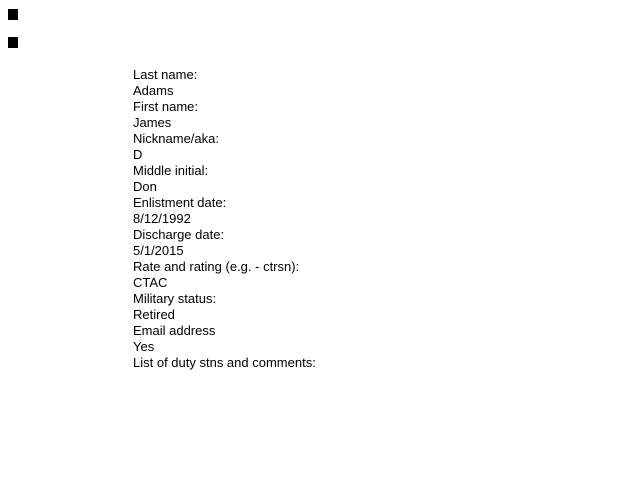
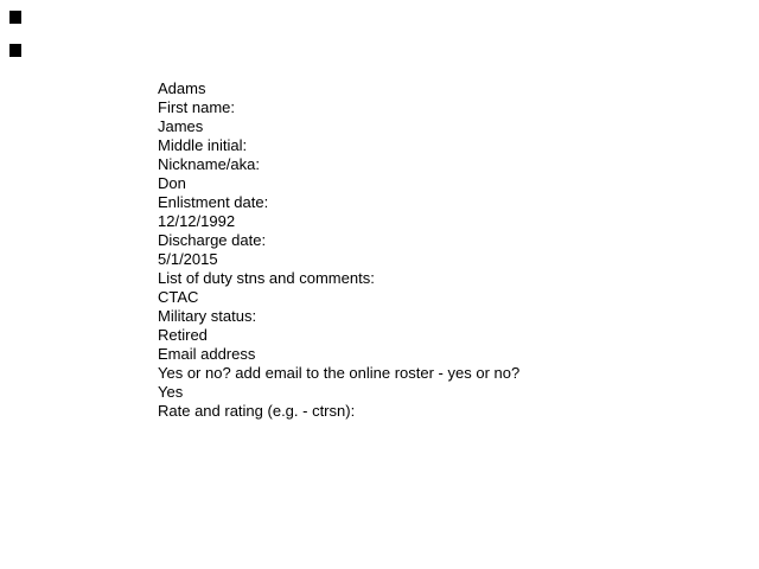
- Last name:
  Adams
  First name:
  James
- Nickname/aka:
+ Middle initial:
- D
- Middle initial:
+ Nickname/aka:
  Don
  Enlistment date:
- 8/12/1992
+ 12/12/1992
  Discharge date:
  5/1/2015
- Rate and rating (e.g. - ctrsn):
+ List of duty stns and comments:
  CTAC
  Military status:
  Retired
  Email address
+ Yes or no? add email to the online roster - yes or no?
  Yes
- List of duty stns and comments:
+ Rate and rating (e.g. - ctrsn):
